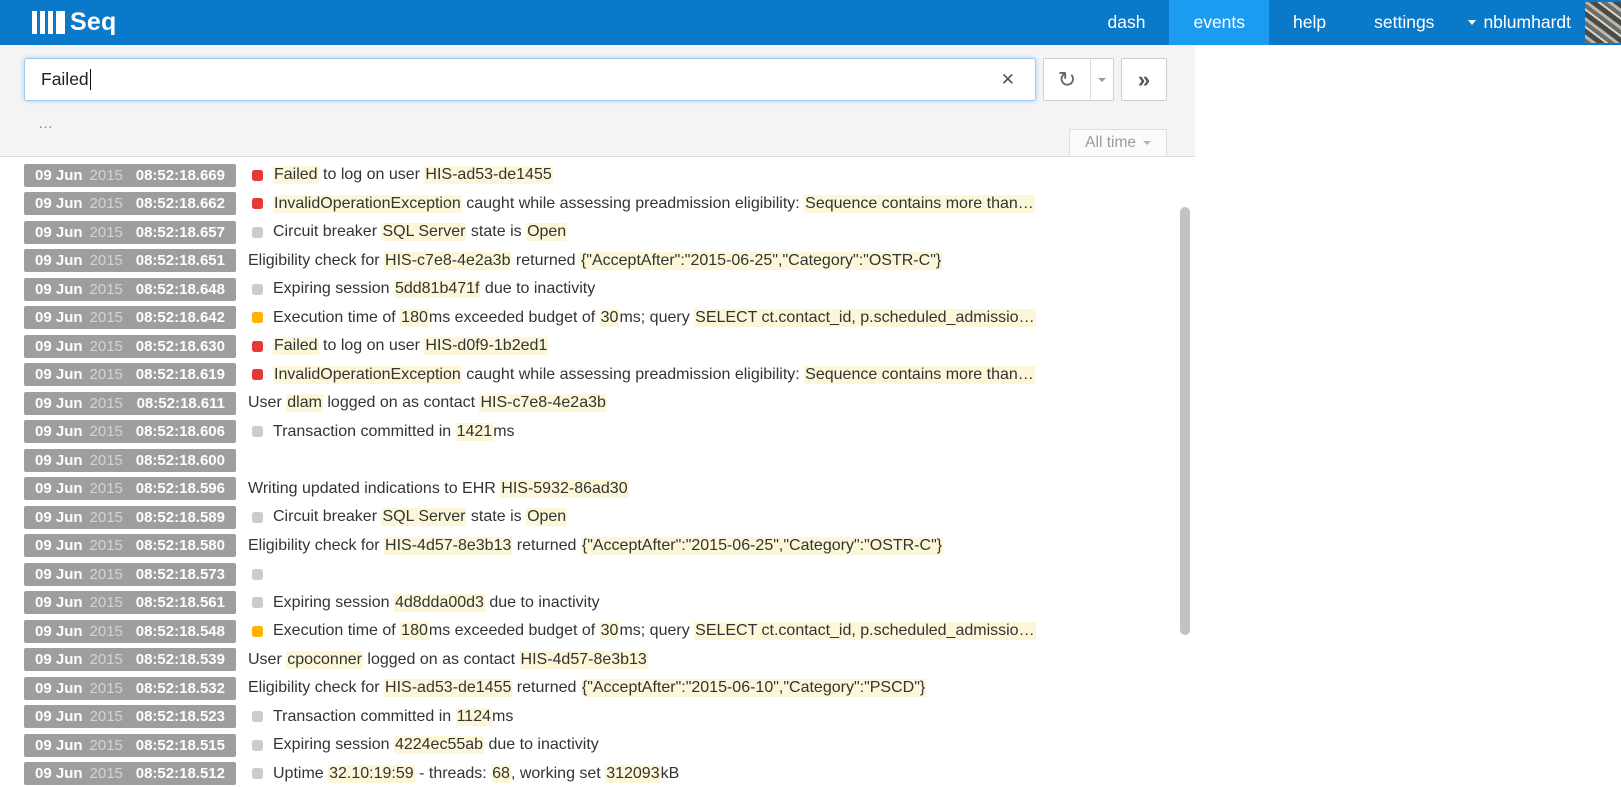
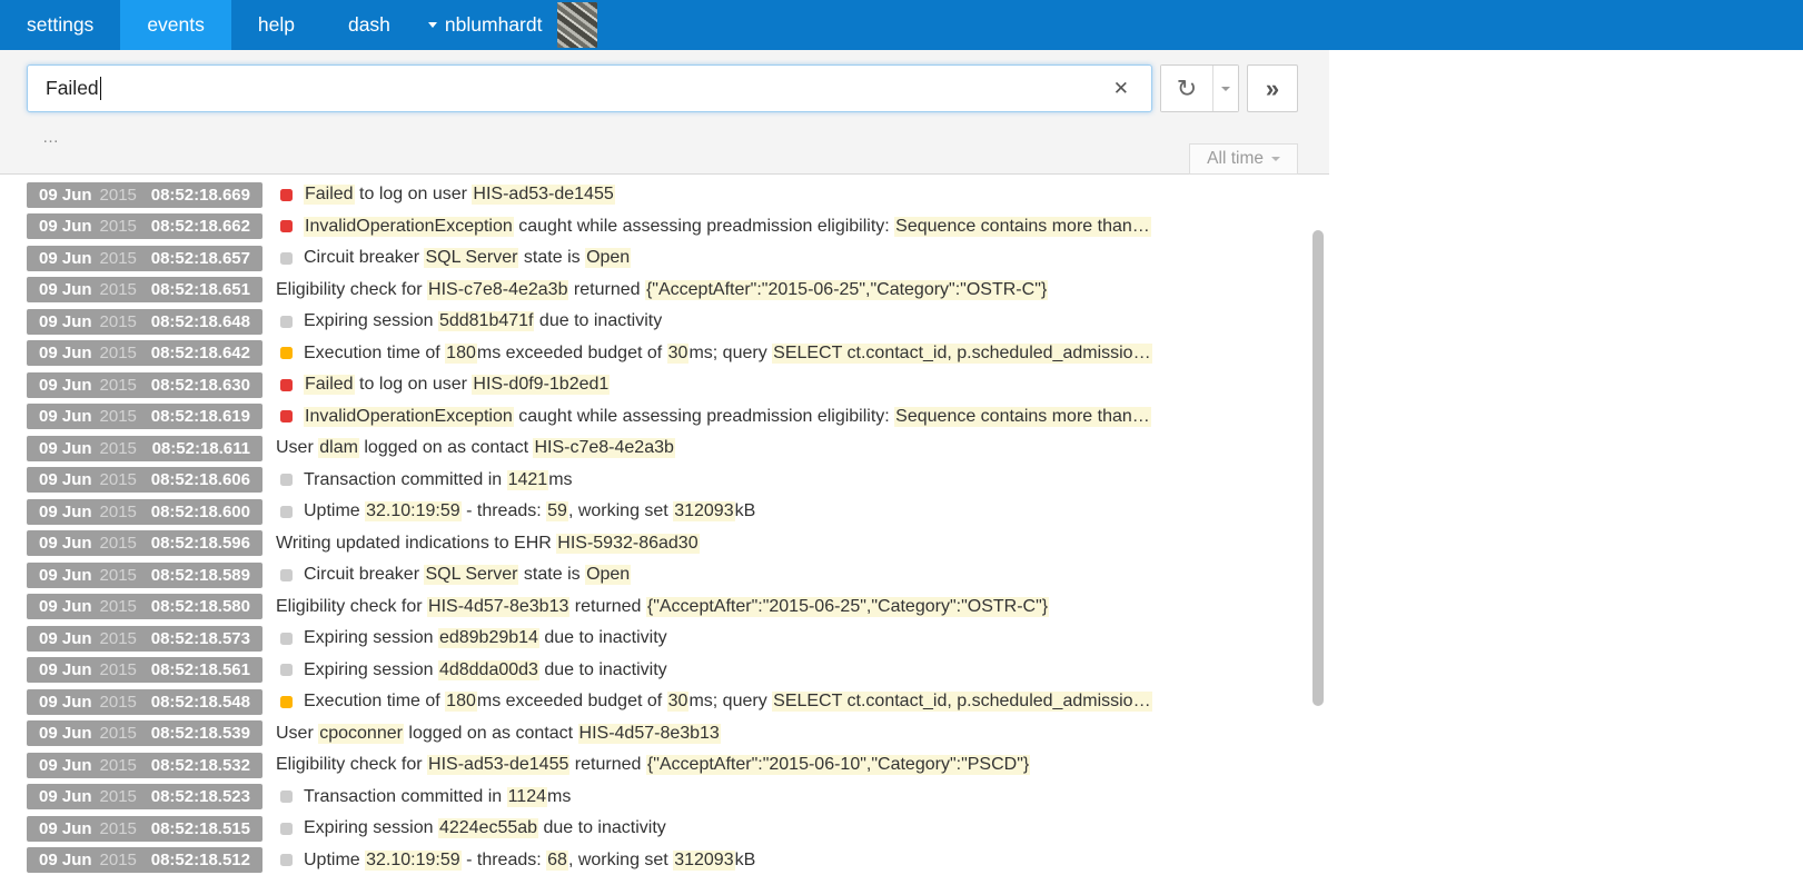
- Seq
- dash
+ settings
  events
  help
- settings
+ dash
  nblumhardt
  Failed
  ✕
  ↻
  »
  …
  All time
  09 Jun
  2015
  08:52:18.669
  Failed to log on user HIS-ad53-de1455
  09 Jun
  2015
  08:52:18.662
  InvalidOperationException caught while assessing preadmission eligibility: Sequence contains more than…
  09 Jun
  2015
  08:52:18.657
  Circuit breaker SQL Server state is Open
  09 Jun
  2015
  08:52:18.651
  Eligibility check for HIS-c7e8-4e2a3b returned {"AcceptAfter":"2015-06-25","Category":"OSTR-C"}
  09 Jun
  2015
  08:52:18.648
  Expiring session 5dd81b471f due to inactivity
  09 Jun
  2015
  08:52:18.642
  Execution time of 180ms exceeded budget of 30ms; query SELECT ct.contact_id, p.scheduled_admissio…
  09 Jun
  2015
  08:52:18.630
  Failed to log on user HIS-d0f9-1b2ed1
  09 Jun
  2015
  08:52:18.619
  InvalidOperationException caught while assessing preadmission eligibility: Sequence contains more than…
  09 Jun
  2015
  08:52:18.611
  User dlam logged on as contact HIS-c7e8-4e2a3b
  09 Jun
  2015
  08:52:18.606
  Transaction committed in 1421ms
  09 Jun
  2015
  08:52:18.600
+ Uptime 32.10:19:59 - threads: 59, working set 312093kB
  09 Jun
  2015
  08:52:18.596
  Writing updated indications to EHR HIS-5932-86ad30
  09 Jun
  2015
  08:52:18.589
  Circuit breaker SQL Server state is Open
  09 Jun
  2015
  08:52:18.580
  Eligibility check for HIS-4d57-8e3b13 returned {"AcceptAfter":"2015-06-25","Category":"OSTR-C"}
  09 Jun
  2015
  08:52:18.573
+ Expiring session ed89b29b14 due to inactivity
  09 Jun
  2015
  08:52:18.561
  Expiring session 4d8dda00d3 due to inactivity
  09 Jun
  2015
  08:52:18.548
  Execution time of 180ms exceeded budget of 30ms; query SELECT ct.contact_id, p.scheduled_admissio…
  09 Jun
  2015
  08:52:18.539
  User cpoconner logged on as contact HIS-4d57-8e3b13
  09 Jun
  2015
  08:52:18.532
  Eligibility check for HIS-ad53-de1455 returned {"AcceptAfter":"2015-06-10","Category":"PSCD"}
  09 Jun
  2015
  08:52:18.523
  Transaction committed in 1124ms
  09 Jun
  2015
  08:52:18.515
  Expiring session 4224ec55ab due to inactivity
  09 Jun
  2015
  08:52:18.512
  Uptime 32.10:19:59 - threads: 68, working set 312093kB
